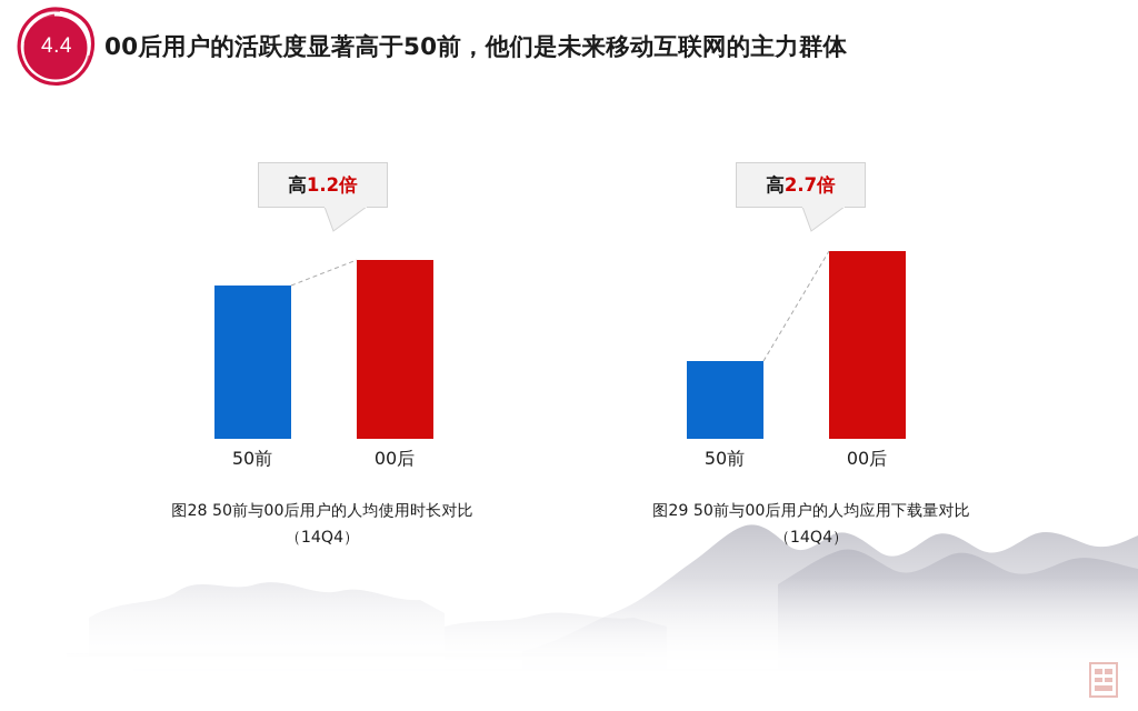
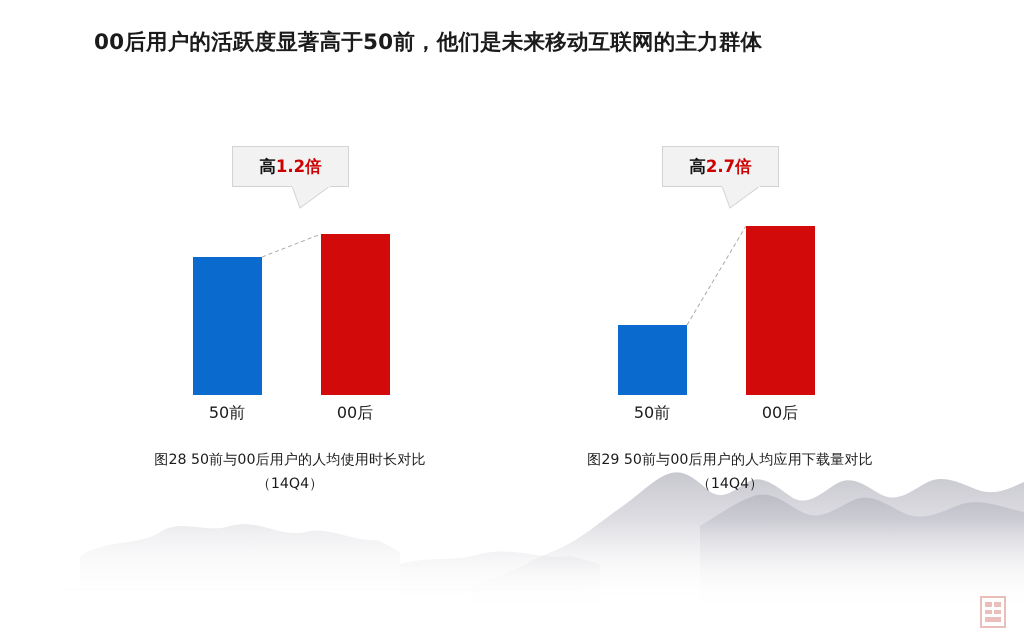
- 4.4
  00后用户的活跃度显著高于50前，他们是未来移动互联网的主力群体
  高1.2倍
  50前
  00后
  图28 50前与00后用户的人均使用时长对比
  （14Q4）
  高2.7倍
  50前
  00后
  图29 50前与00后用户的人均应用下载量对比
  （14Q4）
